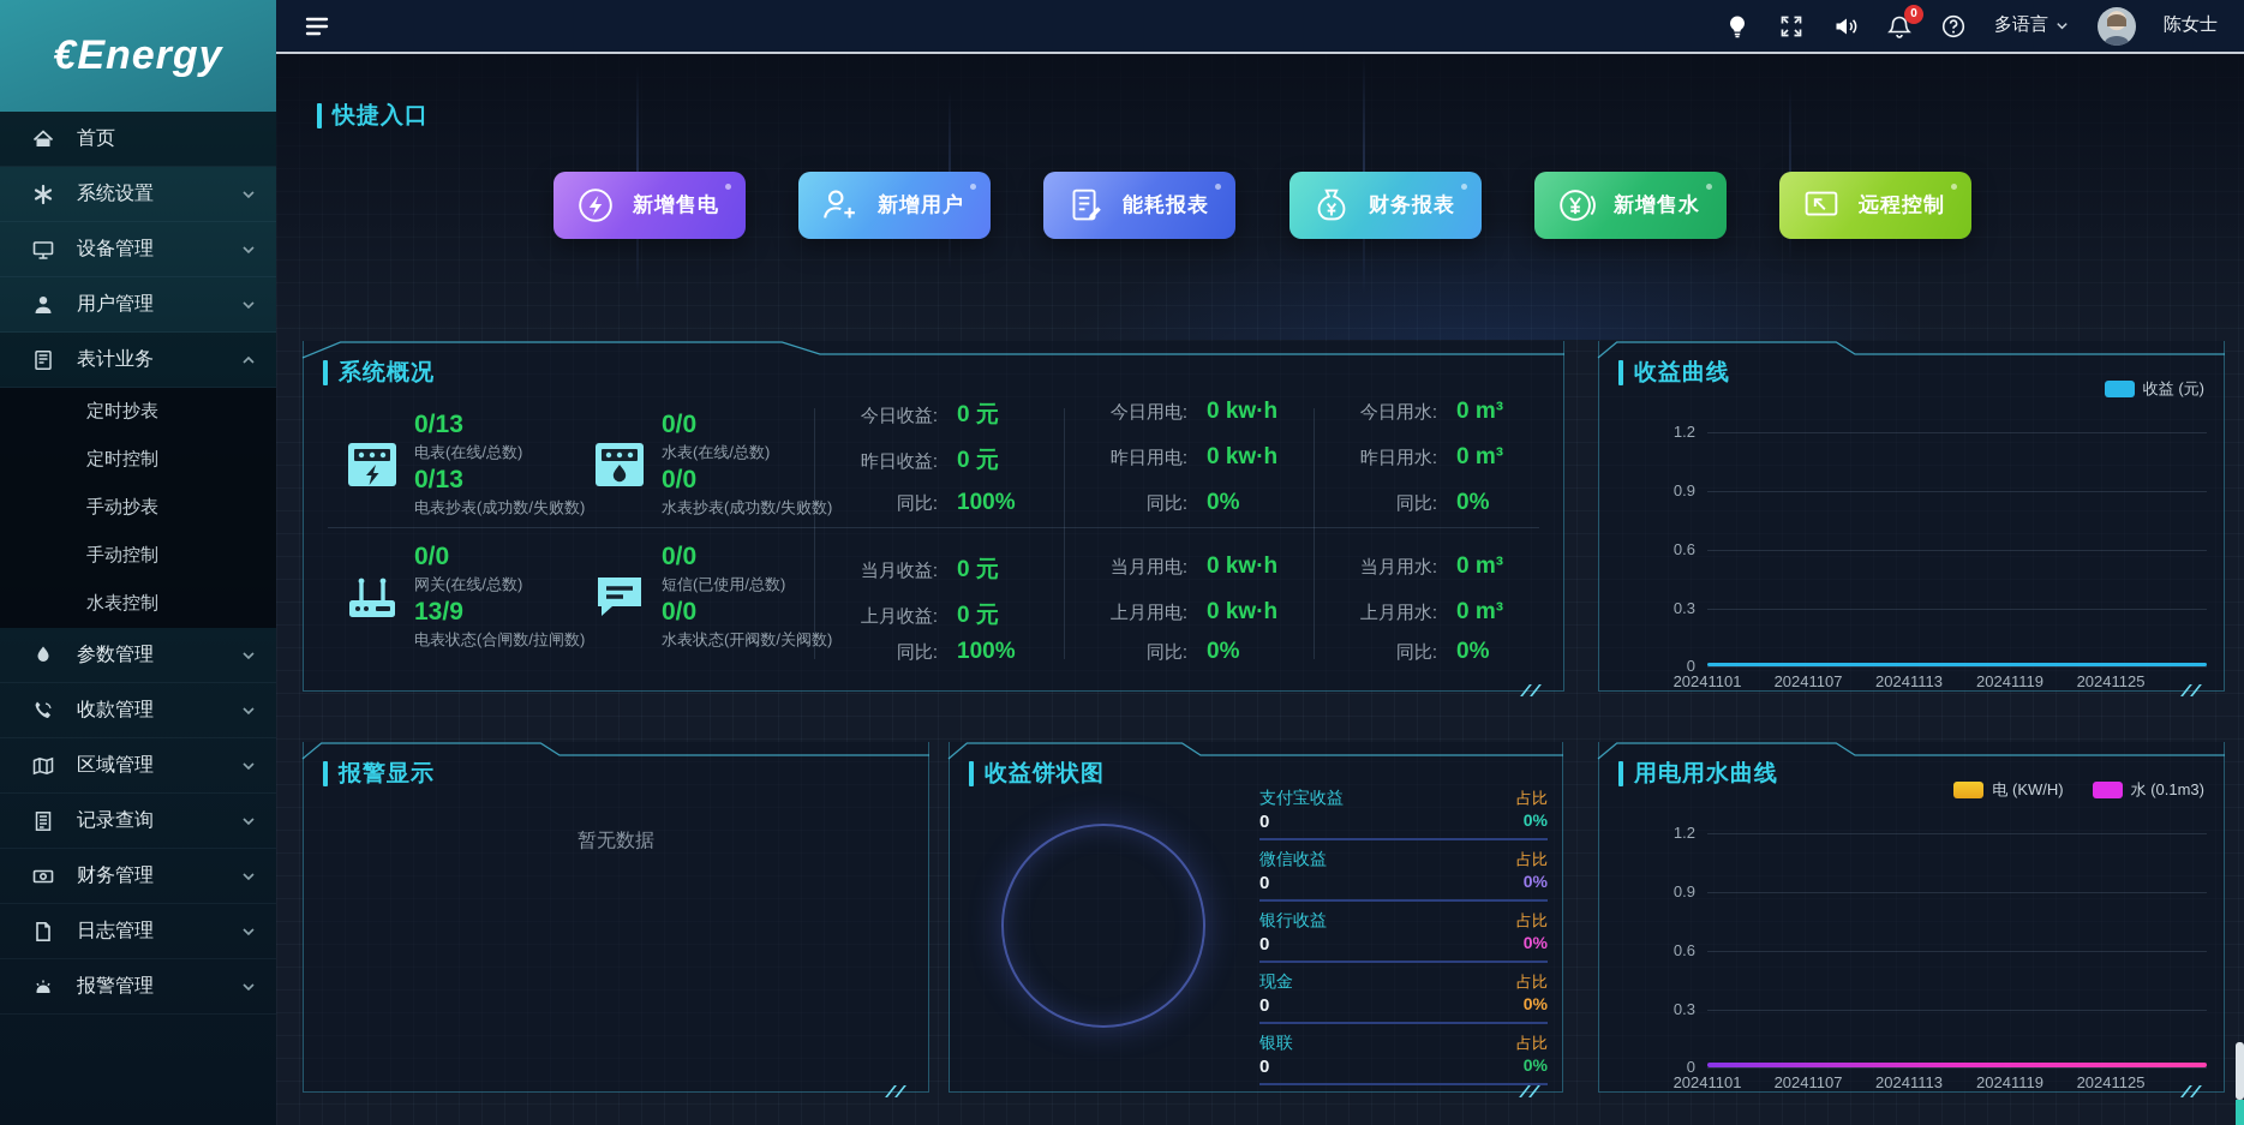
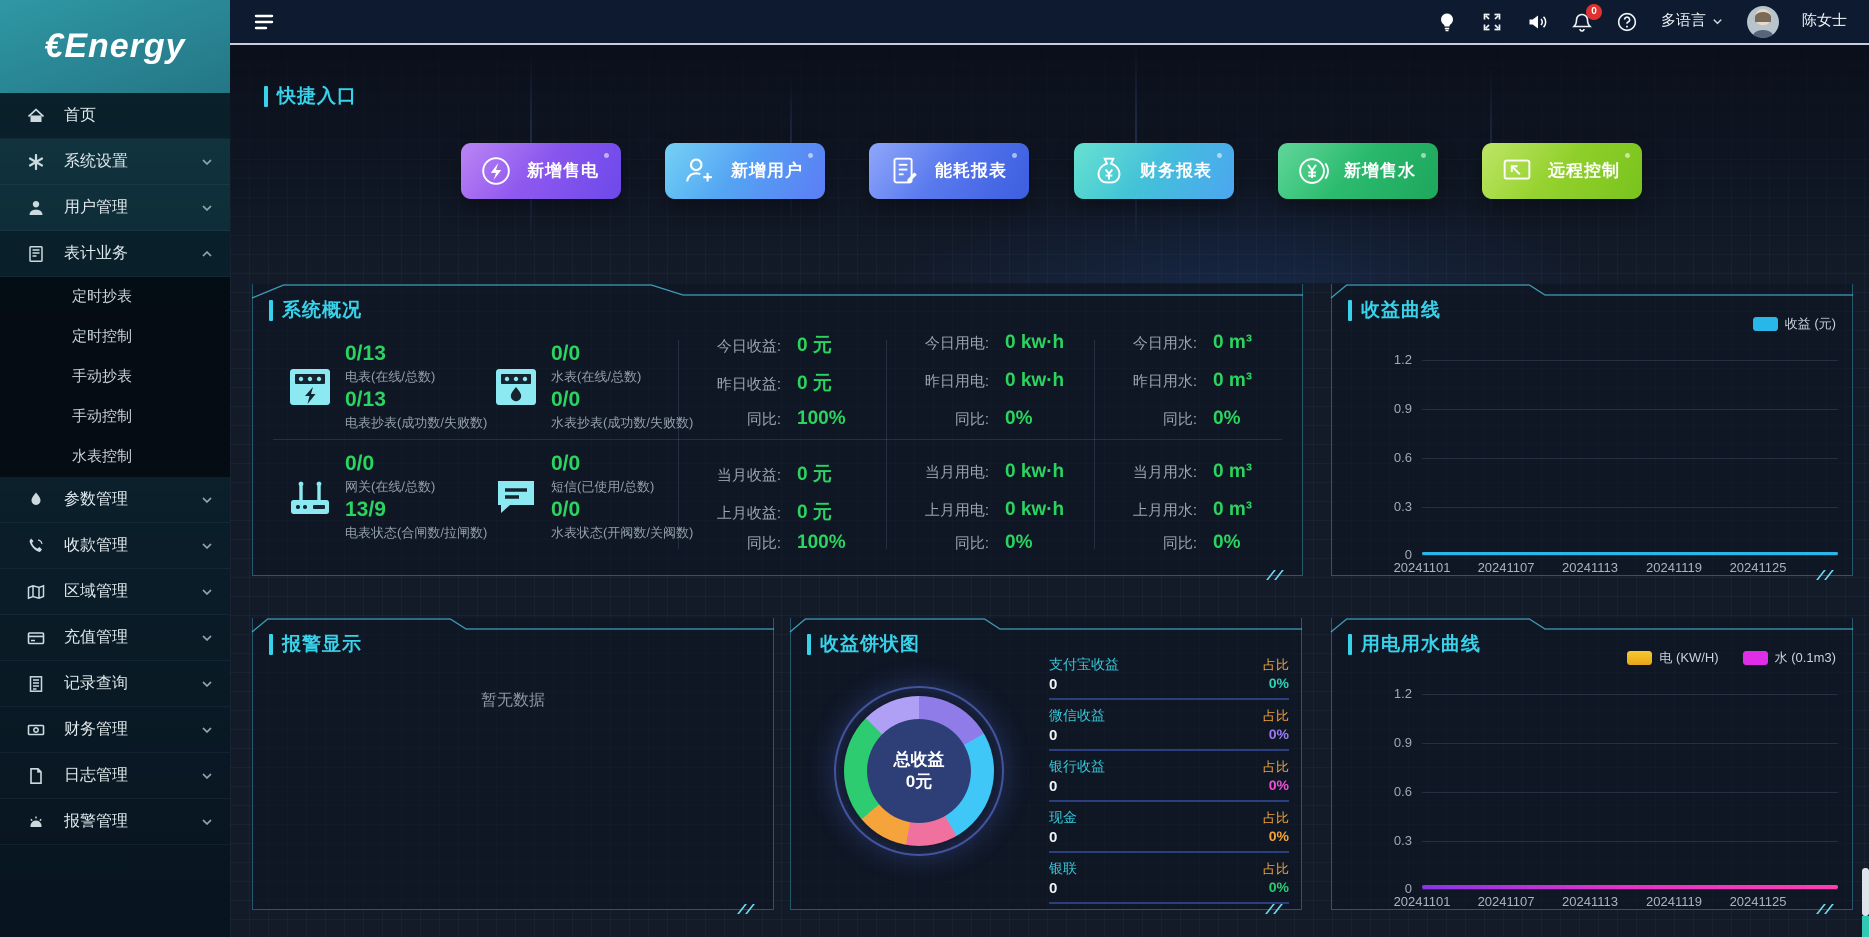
  €Energy
  首页
  系统设置
- 设备管理
  用户管理
  表计业务
  定时抄表
  定时控制
  手动抄表
  手动控制
  水表控制
  参数管理
  收款管理
  区域管理
+ 充值管理
  记录查询
  财务管理
  日志管理
  报警管理
  0
  多语言
  陈女士
  快捷入口
  系统概况
  0/13
  电表(在线/总数)
  0/13
  电表抄表(成功数/失败数)
  0/0
  水表(在线/总数)
  0/0
  水表抄表(成功数/失败数)
  0/0
  网关(在线/总数)
  13/9
  电表状态(合闸数/拉闸数)
  0/0
  短信(已使用/总数)
  0/0
  水表状态(开阀数/关阀数)
  今日收益:
  0 元
  昨日收益:
  0 元
  同比:
  100%
  当月收益:
  0 元
  上月收益:
  0 元
  同比:
  100%
  今日用电:
  0 kw·h
  昨日用电:
  0 kw·h
  同比:
  0%
  当月用电:
  0 kw·h
  上月用电:
  0 kw·h
  同比:
  0%
  今日用水:
  0 m³
  昨日用水:
  0 m³
  同比:
  0%
  当月用水:
  0 m³
  上月用水:
  0 m³
  同比:
  0%
  收益曲线
  收益 (元)
  1.2
  0.9
  0.6
  0.3
  0
  20241101
  20241107
  20241113
  20241119
  20241125
  报警显示
  暂无数据
  收益饼状图
+ 总收益
+ 0元
  支付宝收益
  0
  占比
  0%
  微信收益
  0
  占比
  0%
  银行收益
  0
  占比
  0%
  现金
  0
  占比
  0%
  银联
  0
  占比
  0%
  用电用水曲线
  电 (KW/H)
  水 (0.1m3)
  1.2
  0.9
  0.6
  0.3
  0
  20241101
  20241107
  20241113
  20241119
  20241125
